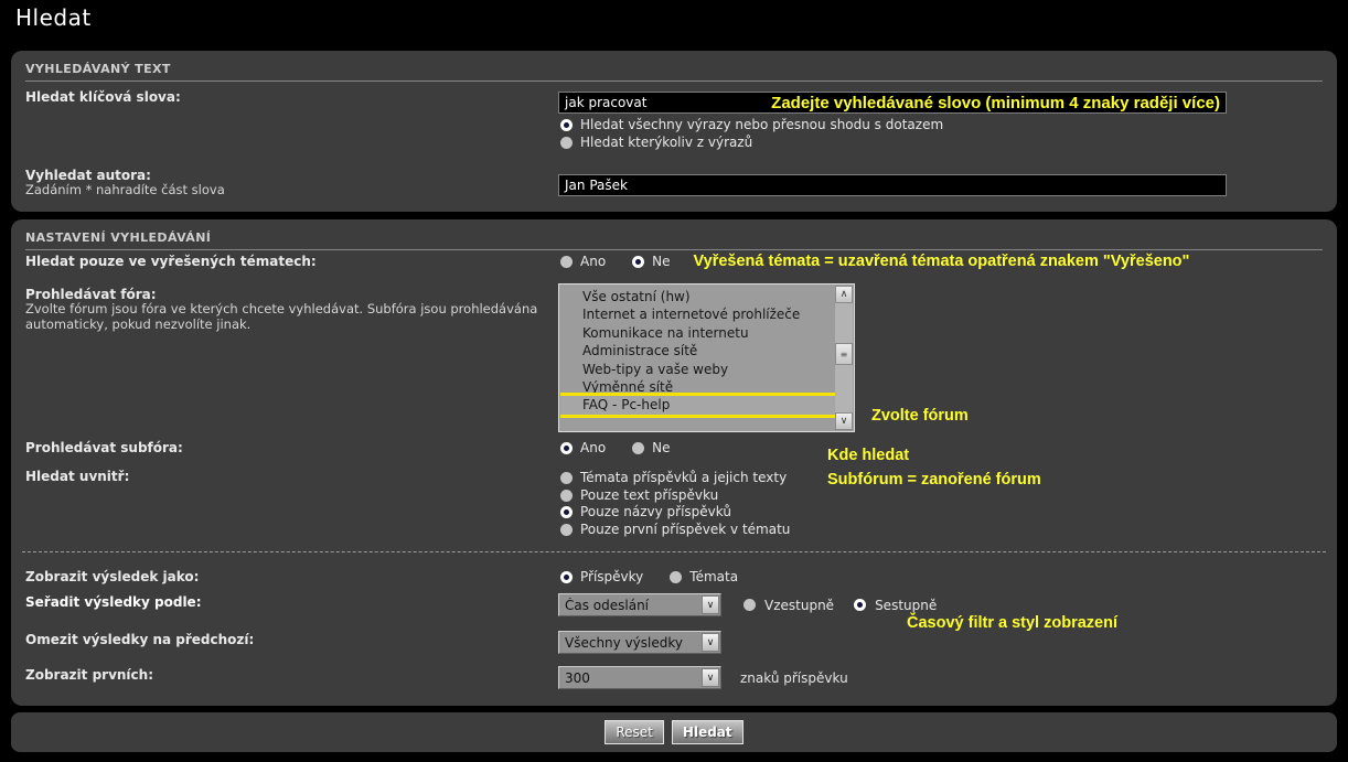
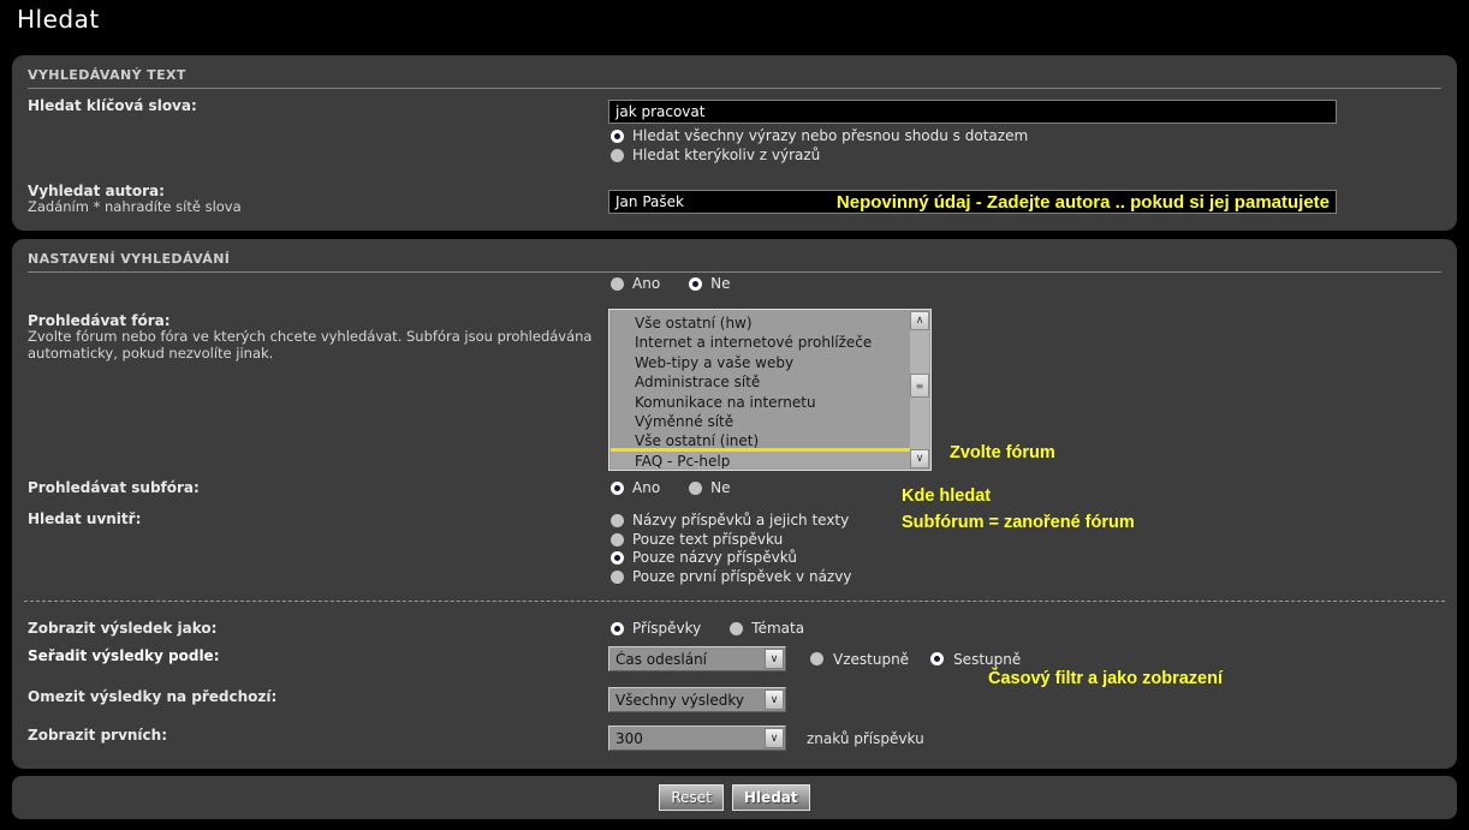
  Hledat
  VYHLEDÁVANÝ TEXT
  Hledat klíčová slova:
  jak pracovat
- Zadejte vyhledávané slovo (minimum 4 znaky raději více)
  Hledat všechny výrazy nebo přesnou shodu s dotazem
  Hledat kterýkoliv z výrazů
  Vyhledat autora:
- Zadáním * nahradíte část slova
+ Zadáním * nahradíte sítě slova
  Jan Pašek
+ Nepovinný údaj - Zadejte autora .. pokud si jej pamatujete
  NASTAVENÍ VYHLEDÁVÁNÍ
- Hledat pouze ve vyřešených tématech:
  Ano
  Ne
- Vyřešená témata = uzavřená témata opatřená znakem "Vyřešeno"
  Prohledávat fóra:
- Zvolte fórum jsou fóra ve kterých chcete vyhledávat. Subfóra jsou prohledávána automaticky, pokud nezvolíte jinak.
+ Zvolte fórum nebo fóra ve kterých chcete vyhledávat. Subfóra jsou prohledávána automaticky, pokud nezvolíte jinak.
  Vše ostatní (hw)
  Internet a internetové prohlížeče
- Komunikace na internetu
+ Web-tipy a vaše weby
  Administrace sítě
- Web-tipy a vaše weby
+ Komunikace na internetu
  Výměnné sítě
+ Vše ostatní (inet)
  FAQ - Pc-help
  ∧
  ≡
  ∨
  Zvolte fórum
  Prohledávat subfóra:
  Ano
  Ne
  Hledat uvnitř:
- Témata příspěvků a jejich texty
+ Názvy příspěvků a jejich texty
  Pouze text příspěvku
  Pouze názvy příspěvků
- Pouze první příspěvek v tématu
+ Pouze první příspěvek v názvy
  Kde hledat
  Subfórum = zanořené fórum
  Zobrazit výsledek jako:
  Příspěvky
  Témata
  Seřadit výsledky podle:
  Čas odeslání
  ∨
  Vzestupně
  Sestupně
- Časový filtr a styl zobrazení
+ Časový filtr a jako zobrazení
  Omezit výsledky na předchozí:
  Všechny výsledky
  ∨
  Zobrazit prvních:
  300
  ∨
  znaků příspěvku
  Reset
  Hledat
